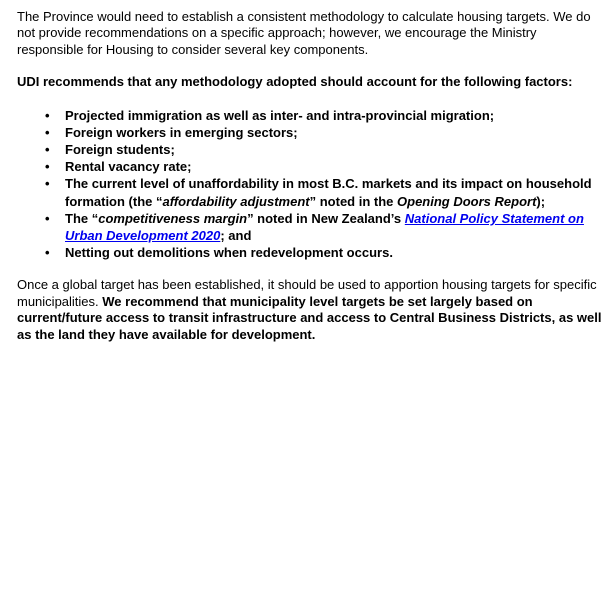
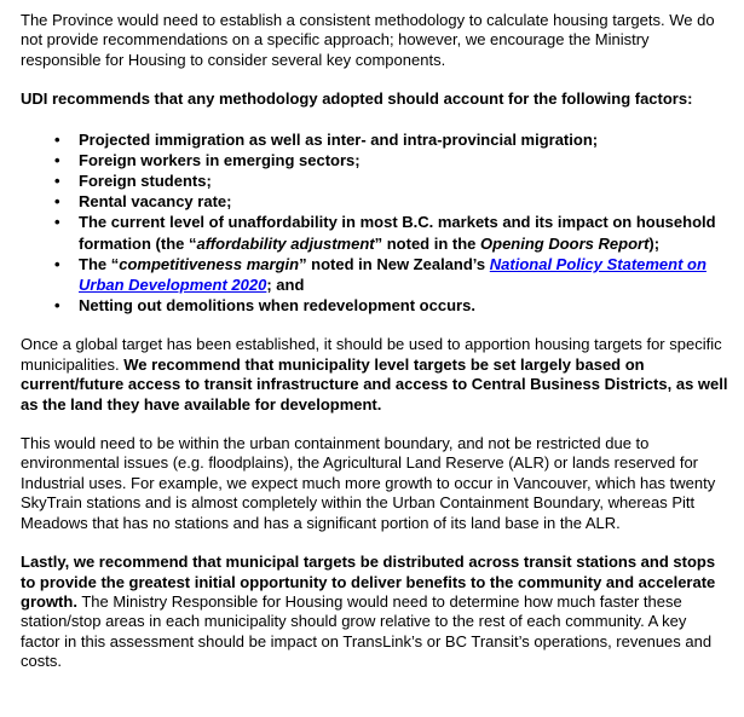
  The Province would need to establish a consistent methodology to calculate housing targets. We do not provide recommendations on a specific approach; however, we encourage the Ministry responsible for Housing to consider several key components.
  UDI recommends that any methodology adopted should account for the following factors:
  •
  Projected immigration as well as inter- and intra-provincial migration;
  •
  Foreign workers in emerging sectors;
  •
  Foreign students;
  •
  Rental vacancy rate;
  •
  The current level of unaffordability in most B.C. markets and its impact on household formation (the “affordability adjustment” noted in the Opening Doors Report);
  •
  The “competitiveness margin” noted in New Zealand’s National Policy Statement on Urban Development 2020; and
  •
  Netting out demolitions when redevelopment occurs.
  Once a global target has been established, it should be used to apportion housing targets for specific municipalities. We recommend that municipality level targets be set largely based on current/future access to transit infrastructure and access to Central Business Districts, as well as the land they have available for development.
+ This would need to be within the urban containment boundary, and not be restricted due to environmental issues (e.g. floodplains), the Agricultural Land Reserve (ALR) or lands reserved for Industrial uses. For example, we expect much more growth to occur in Vancouver, which has twenty SkyTrain stations and is almost completely within the Urban Containment Boundary, whereas Pitt Meadows that has no stations and has a significant portion of its land base in the ALR.
+ Lastly, we recommend that municipal targets be distributed across transit stations and stops to provide the greatest initial opportunity to deliver benefits to the community and accelerate growth. The Ministry Responsible for Housing would need to determine how much faster these station/stop areas in each municipality should grow relative to the rest of each community. A key factor in this assessment should be impact on TransLink’s or BC Transit’s operations, revenues and costs.
